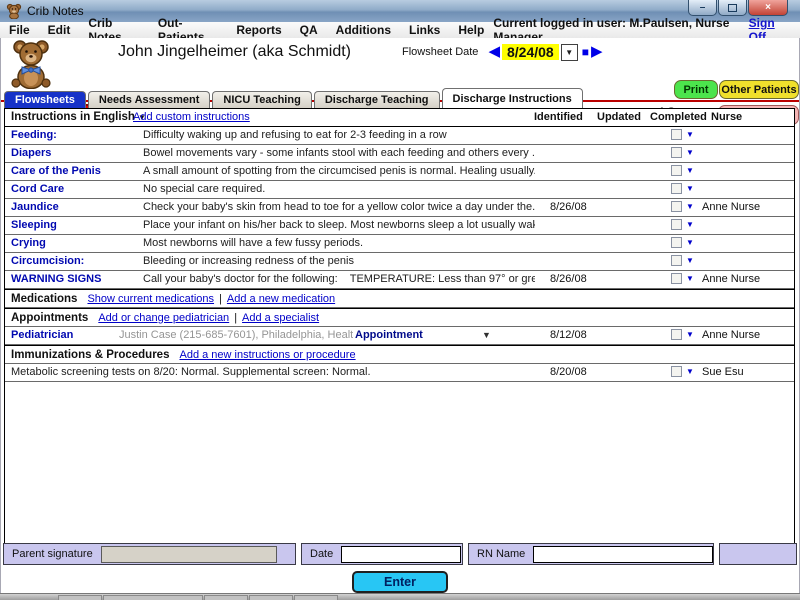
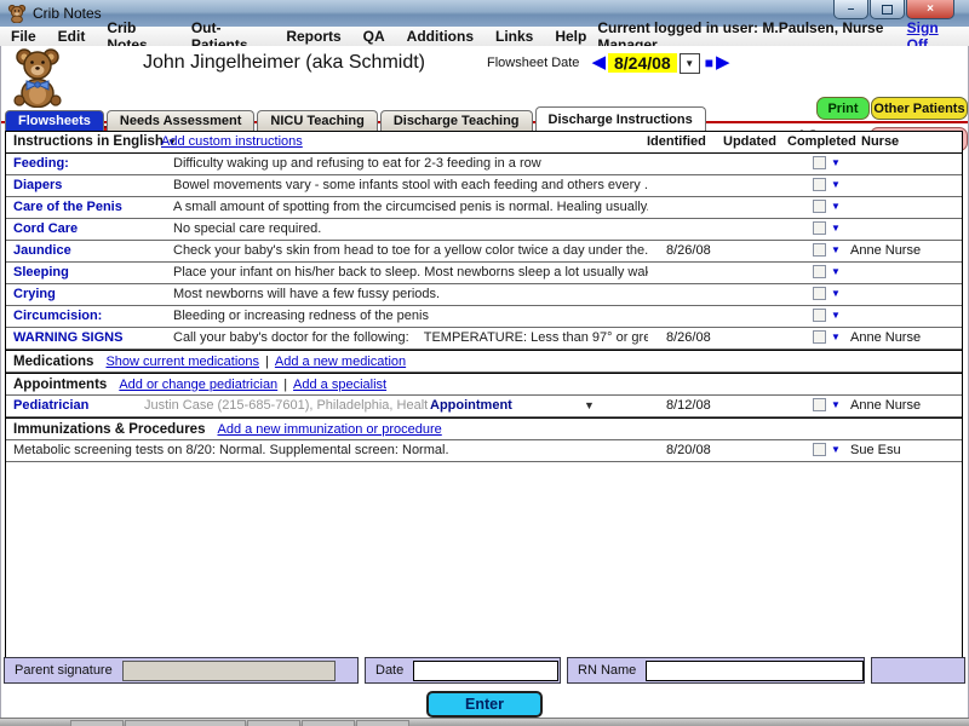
  Crib Notes
  –
  ×
  File
  Edit
  Crib Notes
  Out-Patients
  Reports
  QA
  Additions
  Links
  Help
  Current logged in user: M.Paulsen, Nurse Manager
  Sign Off
  John Jingelheimer (aka Schmidt)
  Flowsheet Date
  ◀
  8/24/08
  ▼
  ■
  ▶
  Print
  Other Patients
  Flowsheets
  Needs Assessment
  NICU Teaching
  Discharge Teaching
  Discharge Instructions
  Instructions in English ▼
  Add custom instructions
  Identified
  Updated
  Completed
  Nurse
  Feeding:
  Difficulty waking up and refusing to eat for 2-3 feeding in a row
  ▼
  Diapers
  Bowel movements vary - some infants stool with each feeding and others every .
  ▼
  Care of the Penis
  A small amount of spotting from the circumcised penis is normal. Healing usually.
  ▼
  Cord Care
  No special care required.
  ▼
  Jaundice
  Check your baby's skin from head to toe for a yellow color twice a day under the.
  8/26/08
  ▼
  Anne Nurse
  Sleeping
  Place your infant on his/her back to sleep. Most newborns sleep a lot usually wa
  ▼
  Crying
  Most newborns will have a few fussy periods.
  ▼
  Circumcision:
  Bleeding or increasing redness of the penis
  ▼
  WARNING SIGNS
  Call your baby's doctor for the following: TEMPERATURE: Less than 97° or gre
  8/26/08
  ▼
  Anne Nurse
  Medications
  Show current medications
  |
  Add a new medication
  Appointments
  Add or change pediatrician
  |
  Add a specialist
  Pediatrician
  Justin Case (215-685-7601), Philadelphia, Healt
  Appointment
  ▼
  8/12/08
  ▼
  Anne Nurse
  Immunizations & Procedures
- Add a new instructions or procedure
+ Add a new immunization or procedure
  Metabolic screening tests on 8/20: Normal. Supplemental screen: Normal.
  8/20/08
  ▼
  Sue Esu
  Parent signature
  Date
  RN Name
  Enter
